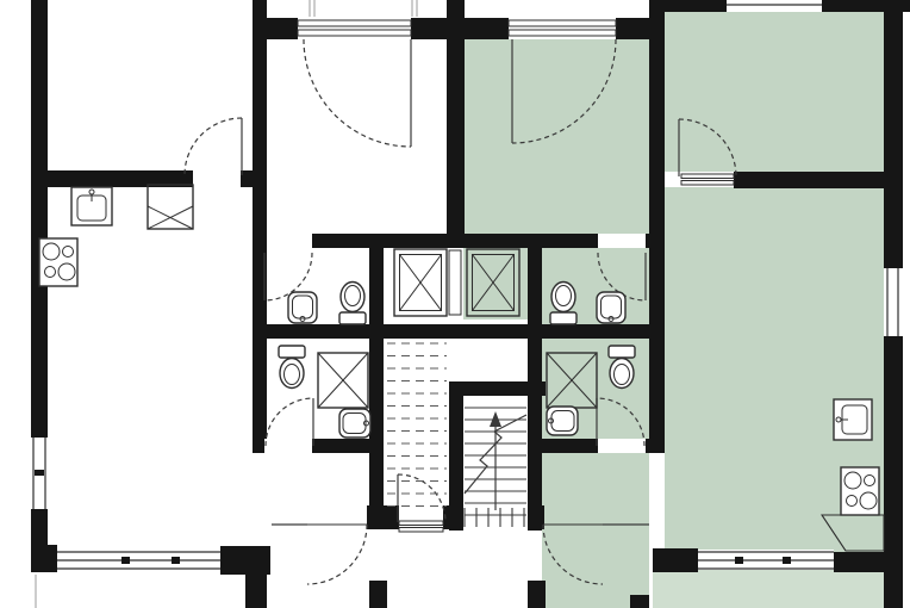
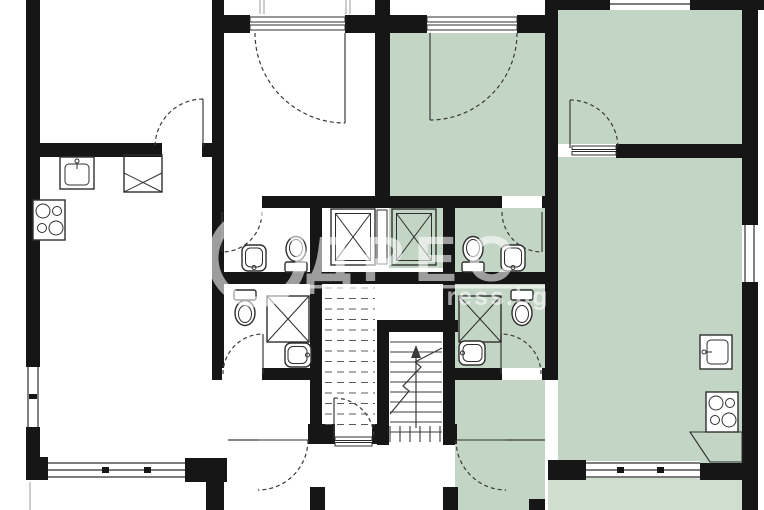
+ ДРЕС
+ address.bg
